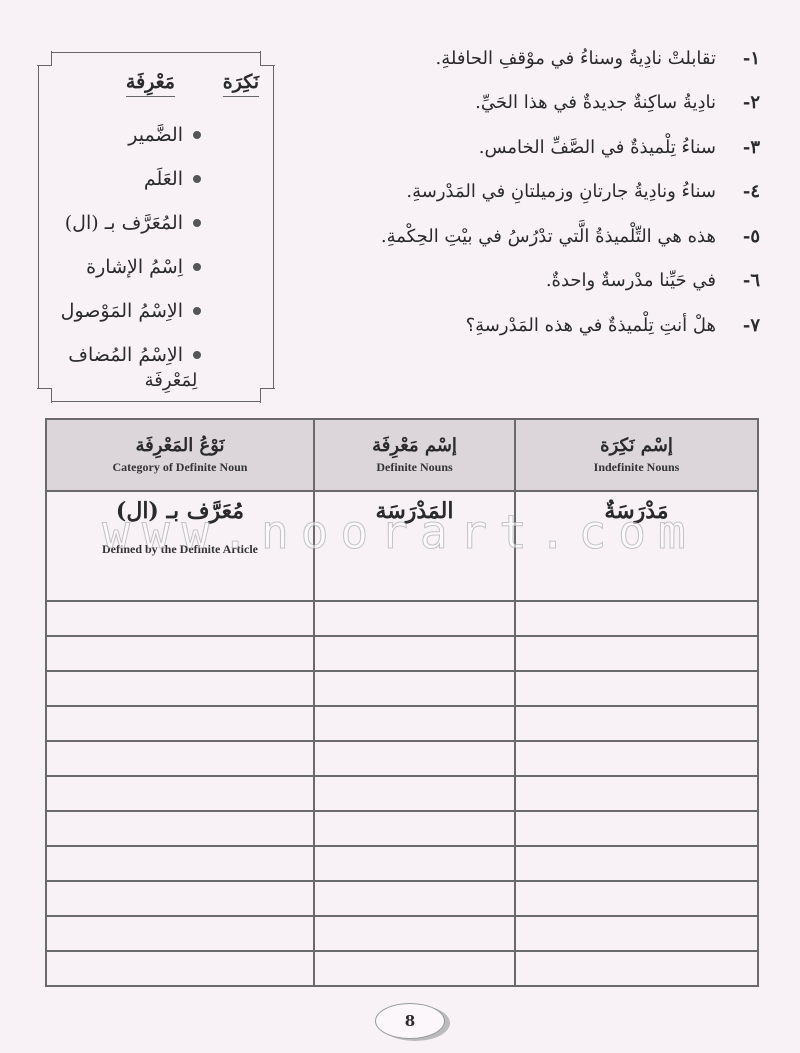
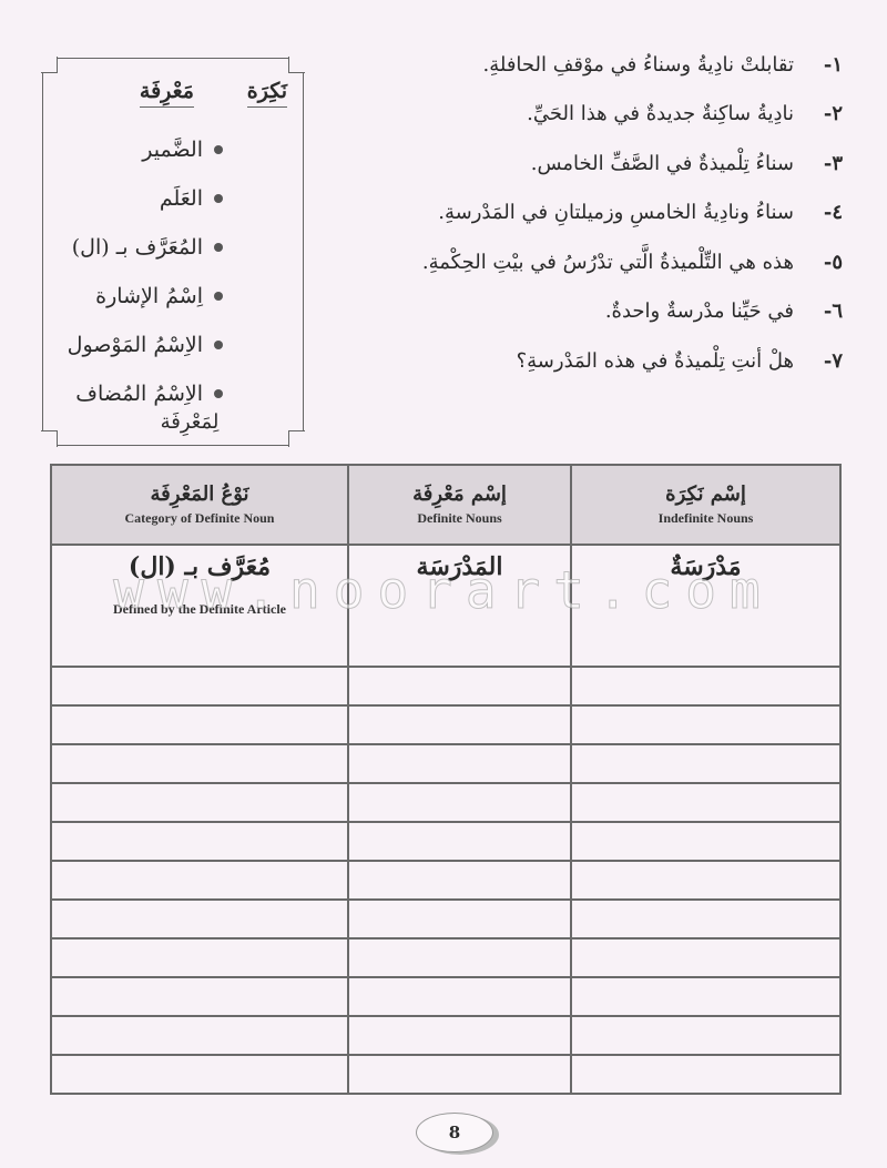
  نَكِرَة
  مَعْرِفَة
  الضَّمير
  العَلَم
  المُعَرَّف بـ (ال)
  اِسْمُ الإشارة
  الاِسْمُ المَوْصول
  الاِسْمُ المُضاف
  لِمَعْرِفَة
  ١-
  تقابلتْ نادِيةُ وسناءُ في موْقفِ الحافلةِ.
  ٢-
  نادِيةُ ساكِنةٌ جديدةٌ في هذا الحَيِّ.
  ٣-
  سناءُ تِلْميذةٌ في الصَّفِّ الخامس.
  ٤-
- سناءُ ونادِيةُ جارتانِ وزميلتانِ في المَدْرسةِ.
+ سناءُ ونادِيةُ الخامسِ وزميلتانِ في المَدْرسةِ.
  ٥-
  هذه هي التِّلْميذةُ الَّتي تدْرُسُ في بيْتِ الحِكْمةِ.
  ٦-
  في حَيِّنا مدْرسةٌ واحدةٌ.
  ٧-
  هلْ أنتِ تِلْميذةٌ في هذه المَدْرسةِ؟
  نَوْعُ المَعْرِفَةCategory of Definite Noun	إسْم مَعْرِفَةDefinite Nouns	إسْم نَكِرَةIndefinite Nouns
  مُعَرَّف بـ (ال)Defined by the Definite Article	المَدْرَسَة	مَدْرَسَةٌ
  www.noorart.com
  8
